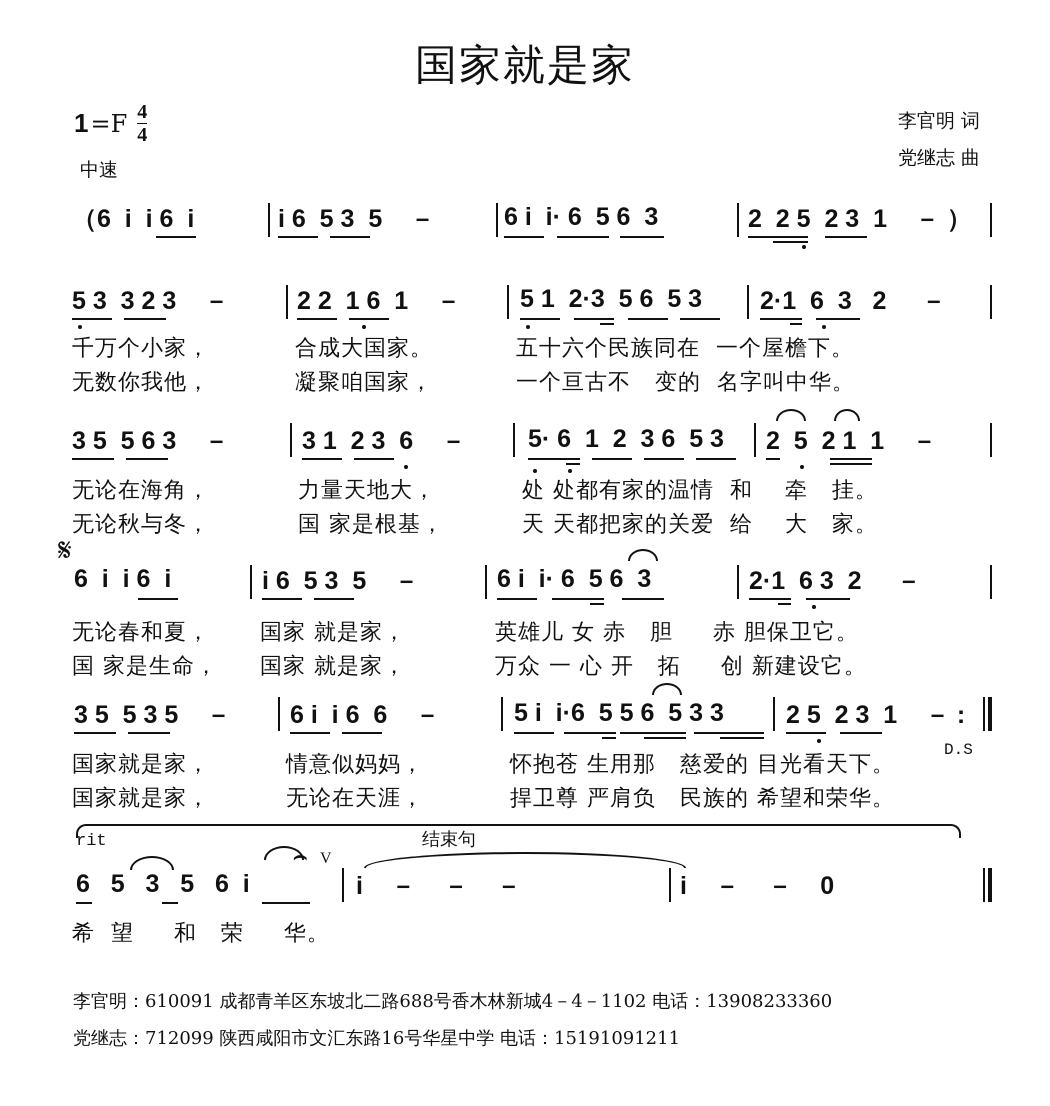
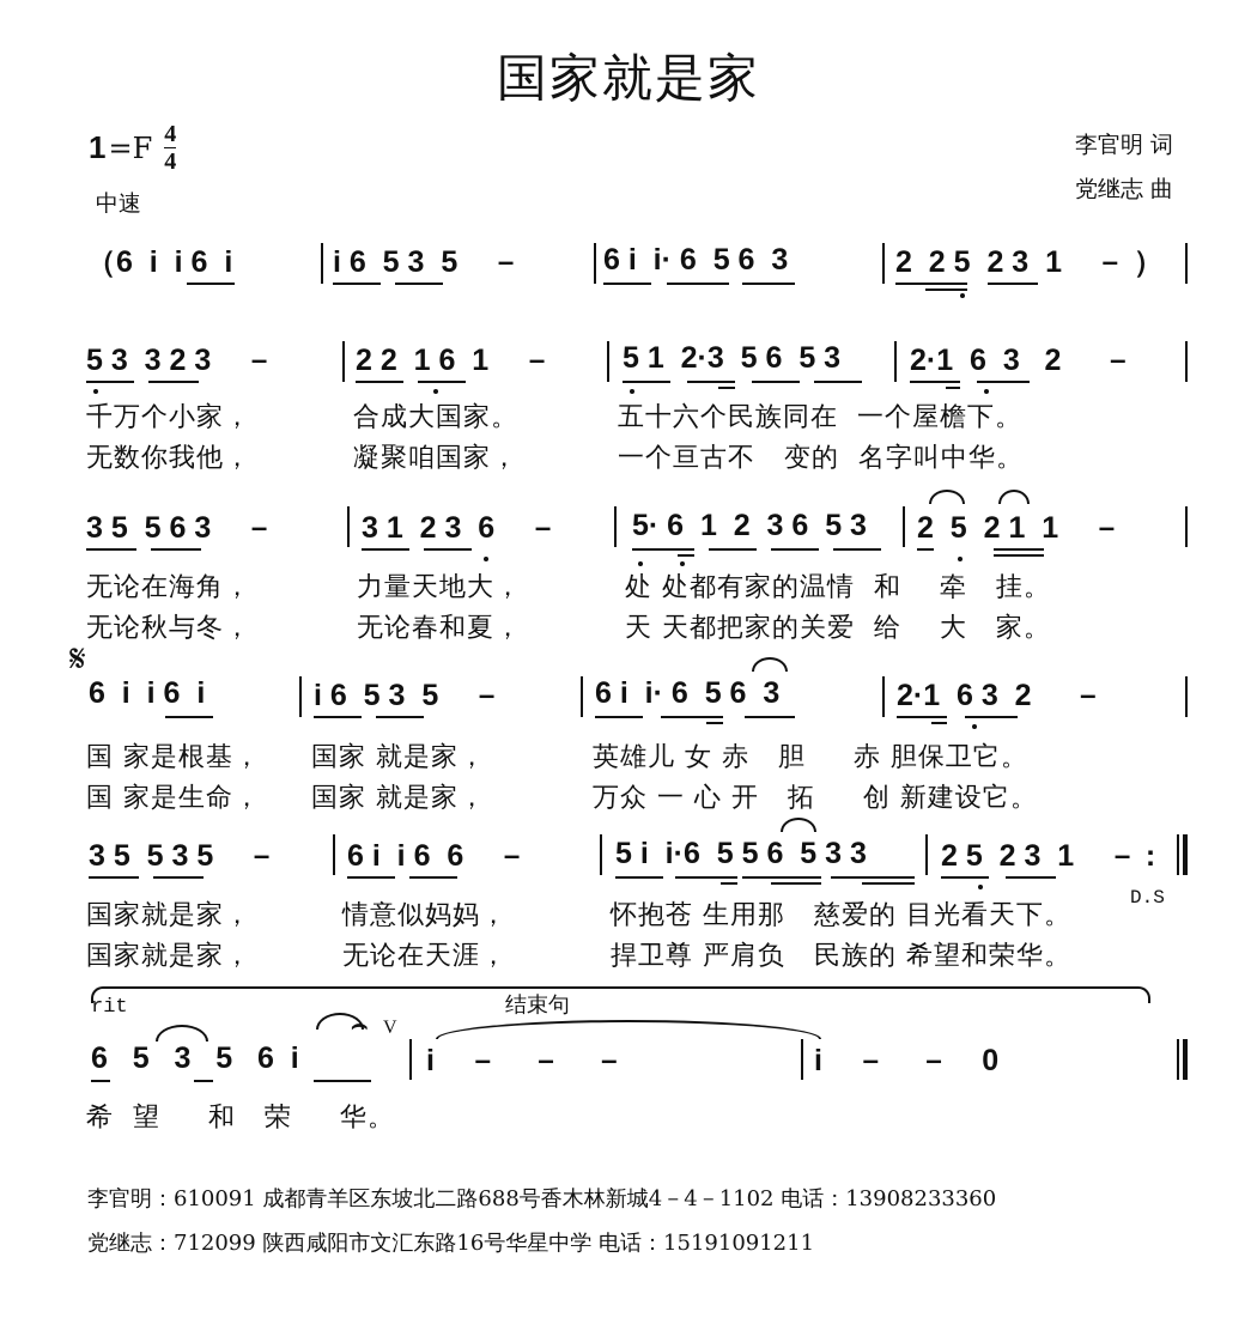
  国家就是家
  1
  =F
  4
  4
  中速
  李官明 词
  党继志 曲
  （6 i i 6 i
  i 6 5 3 5 －
  6 i i· 6 5 6 3
  2 2 5 2 3 1 － ）
  5 3 3 2 3 －
  2 2 1 6 1 －
  5 1 2·3 5 6 5 3
  2·1 6 3 2 －
  千万个小家，
  合成大国家。
  五十六个民族同在 一个屋檐下。
  无数你我他，
  凝聚咱国家，
  一个亘古不 变的 名字叫中华。
  3 5 5 6 3 －
  3 1 2 3 6 －
  5· 6 1 2 3 6 5 3
  2 5 2 1 1 －
  无论在海角，
  力量天地大，
  处 处都有家的温情 和 牵 挂。
  无论秋与冬，
- 国 家是根基，
+ 无论春和夏，
  天 天都把家的关爱 给 大 家。
  𝄋
  6 i i 6 i
  i 6 5 3 5 －
  6 i i· 6 5 6 3
  2·1 6 3 2 －
- 无论春和夏，
+ 国 家是根基，
  国家 就是家，
  英雄儿 女 赤 胆 赤 胆保卫它。
  国 家是生命，
  国家 就是家，
  万众 一 心 开 拓 创 新建设它。
  3 5 5 3 5 －
  6 i i 6 6 －
  5 i i·6 5 5 6 5 3 3
  2 5 2 3 1 － :
  D.S
  国家就是家，
  情意似妈妈，
  怀抱苍 生用那 慈爱的 目光看天下。
  国家就是家，
  无论在天涯，
  捍卫尊 严肩负 民族的 希望和荣华。
  rit
  结束句
  ⌢
  V
  6 5 3 5 6 i
  i － － －
  i － － 0
  希 望 和 荣 华。
  李官明：610091 成都青羊区东坡北二路688号香木林新城4－4－1102 电话：13908233360
  党继志：712099 陕西咸阳市文汇东路16号华星中学 电话：15191091211
